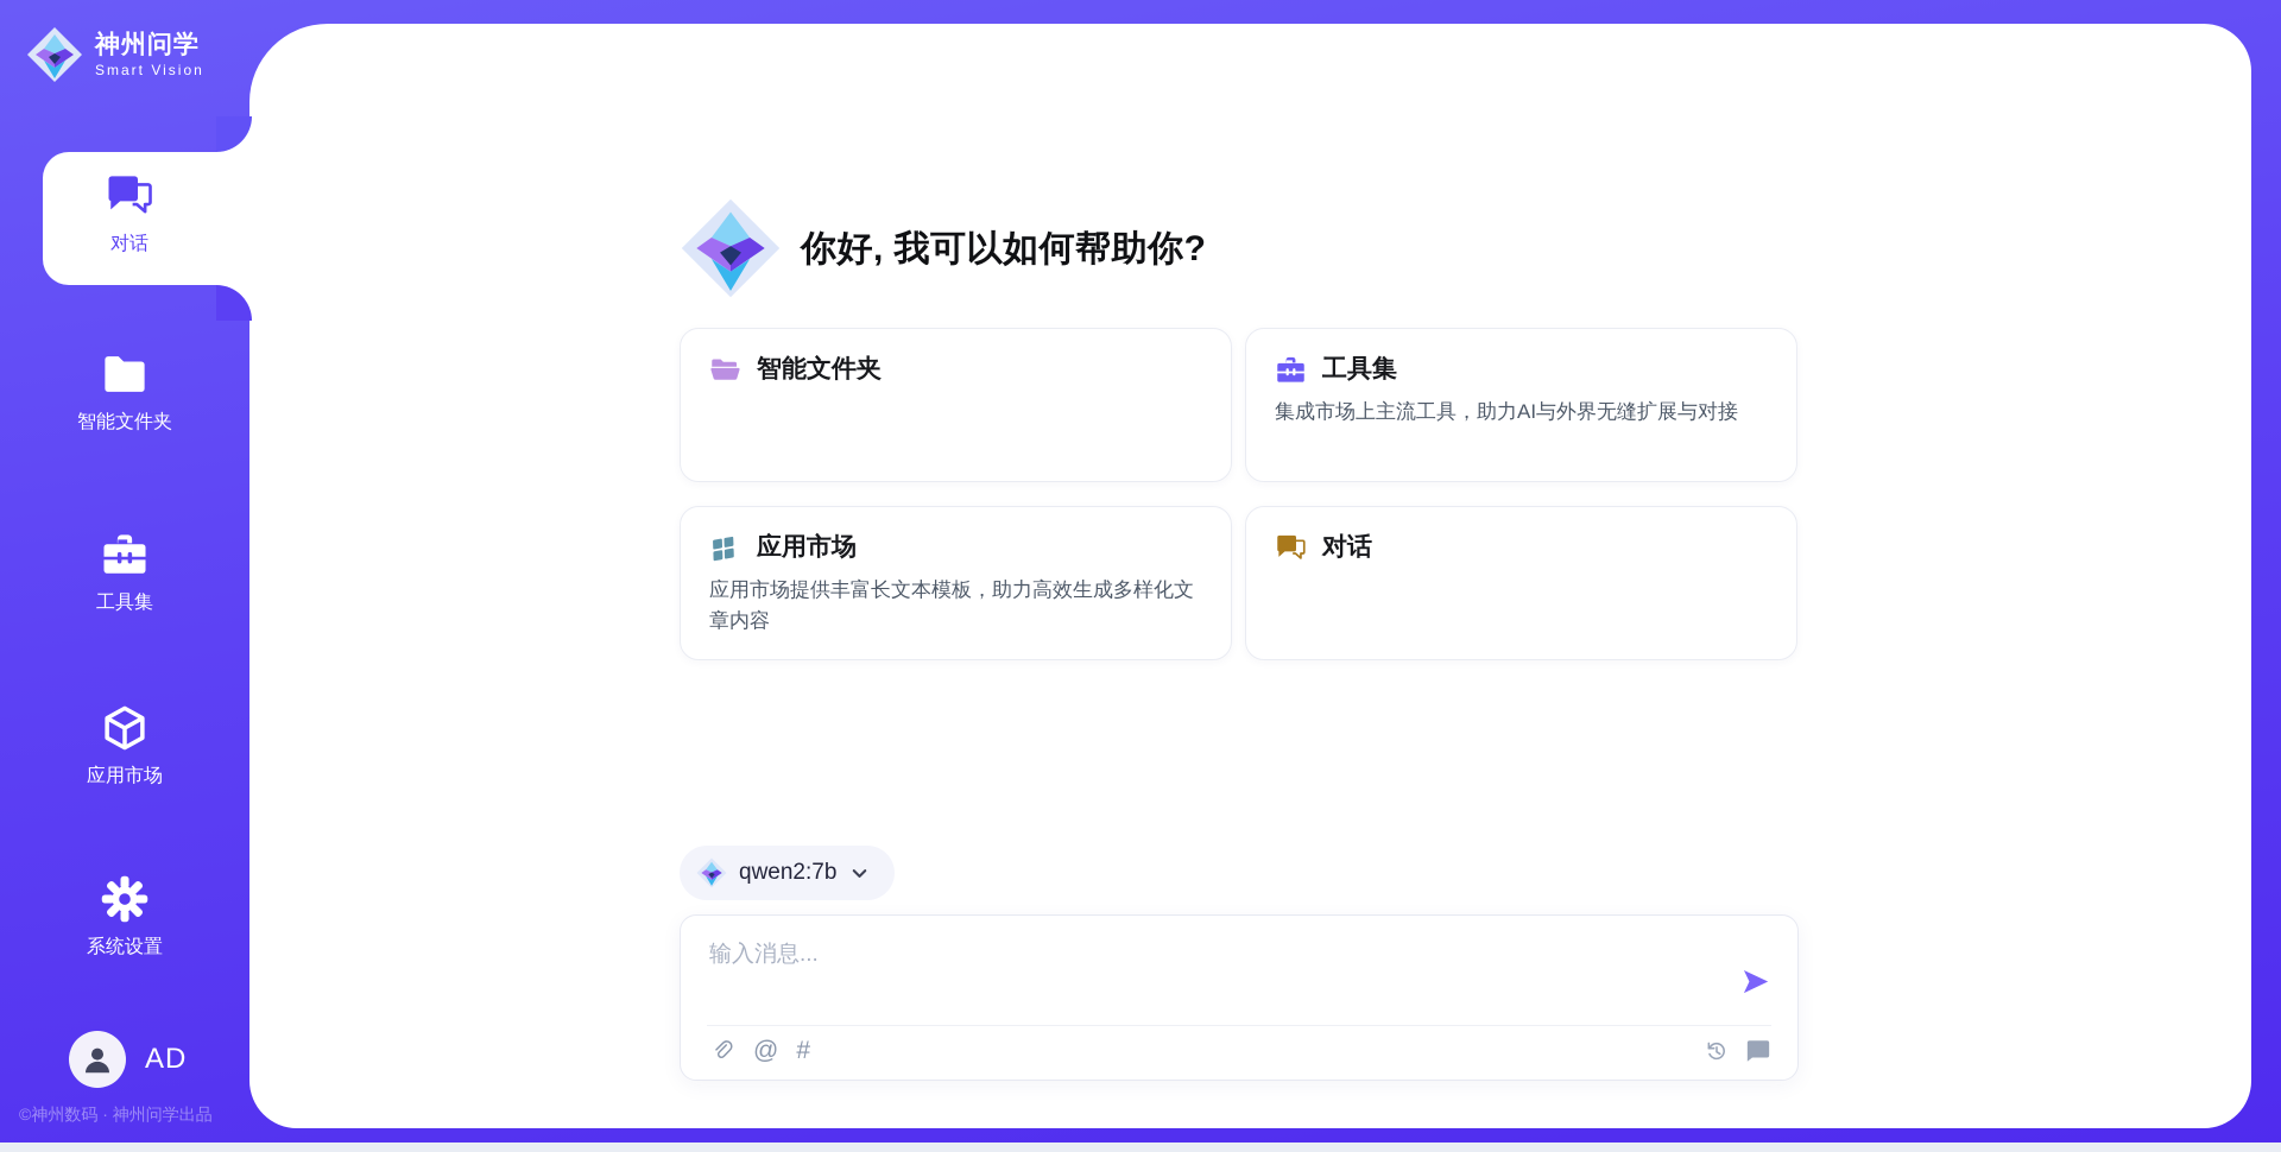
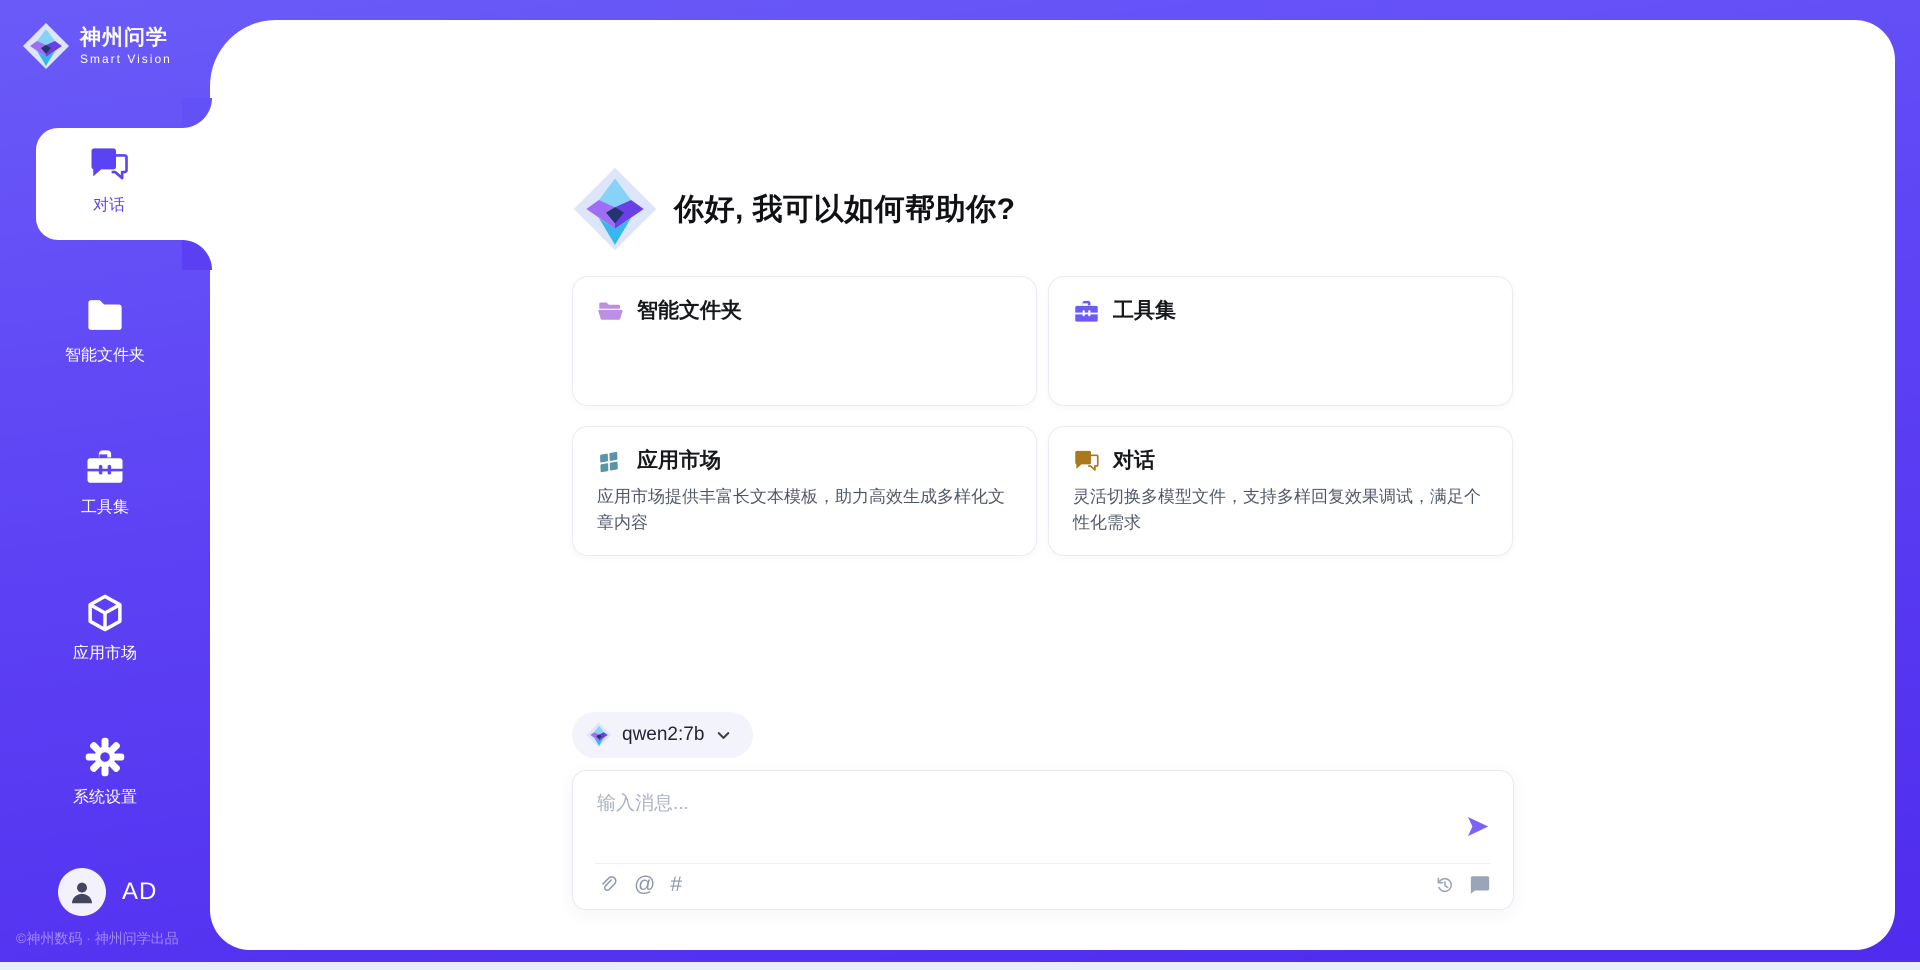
  你好, 我可以如何帮助你?
  智能文件夹
  工具集
- 集成市场上主流工具，助力AI与外界无缝扩展与对接
  应用市场
  应用市场提供丰富长文本模板，助力高效生成多样化文章内容
  对话
+ 灵活切换多模型文件，支持多样回复效果调试，满足个性化需求
  qwen2:7b
  输入消息...
  @
  #
  神州问学
  Smart Vision
  对话
  智能文件夹
  工具集
  应用市场
  系统设置
  AD
  ©神州数码 · 神州问学出品
